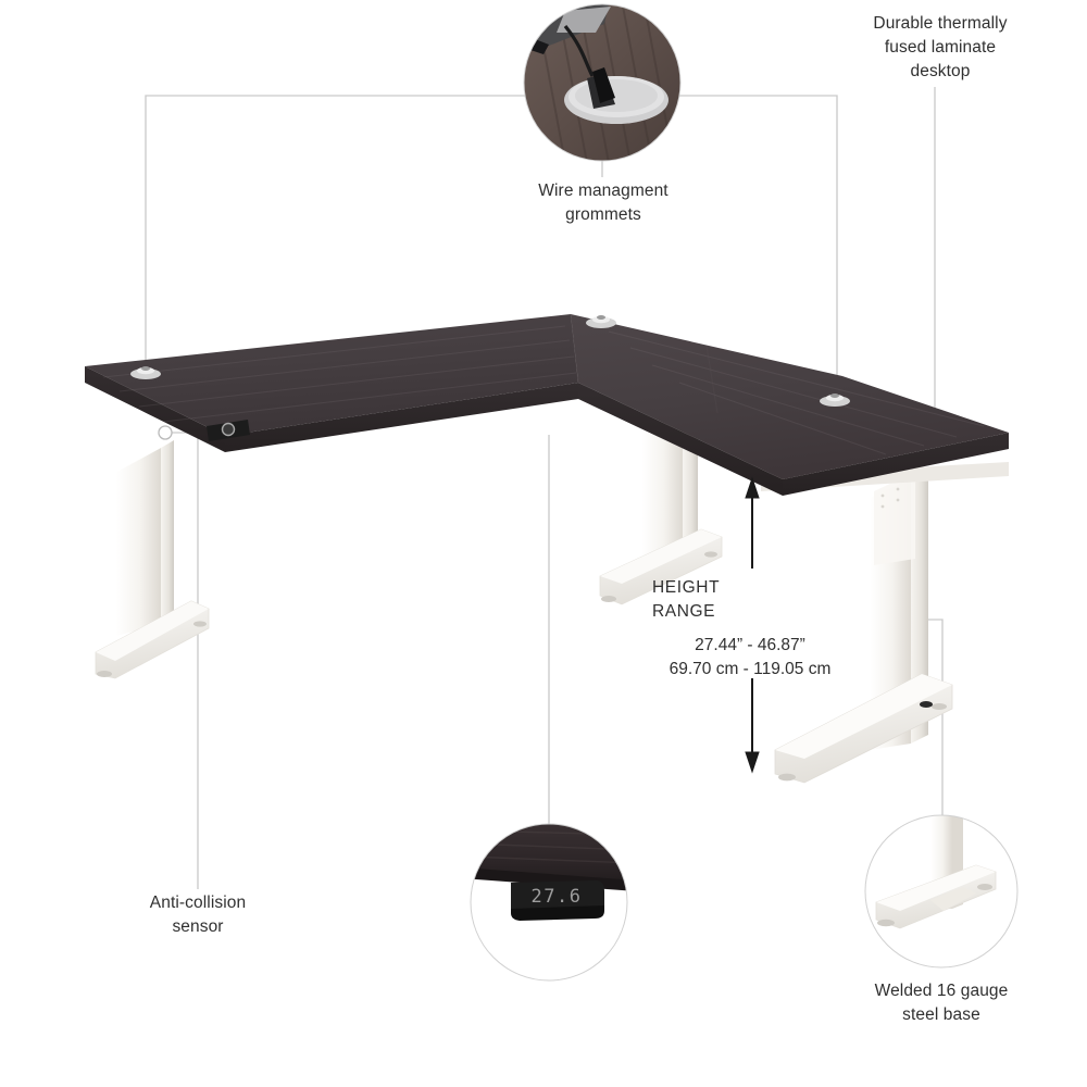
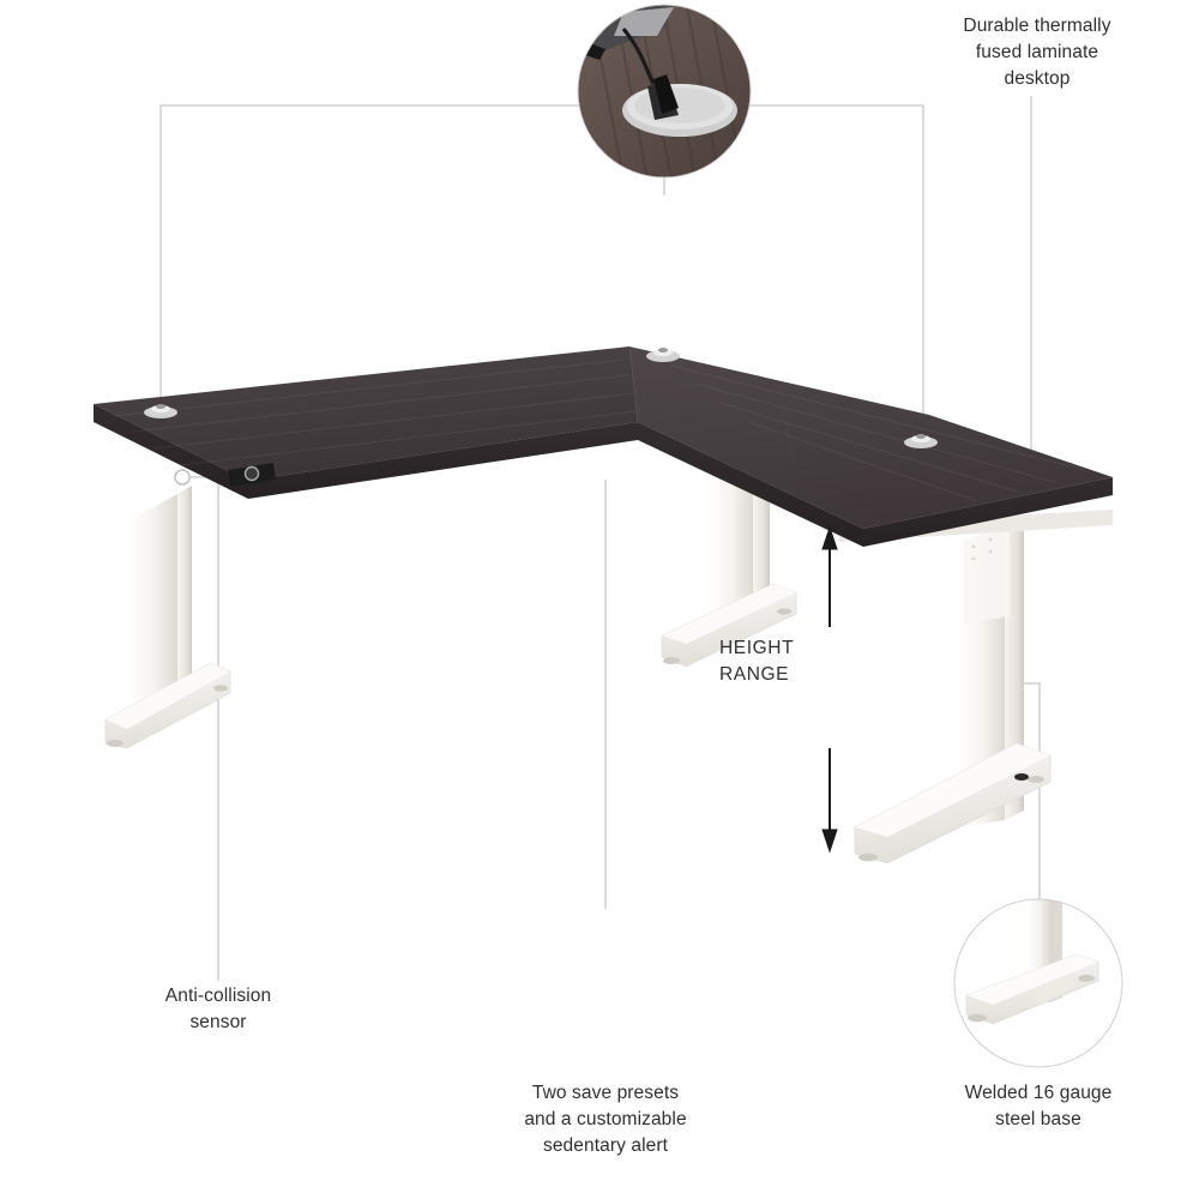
- 27.6
- Wire managment
- grommets
  Durable thermally
  fused laminate
  desktop
  Anti-collision
  sensor
+ Two save presets
+ and a customizable
+ sedentary alert
  Welded 16 gauge
  steel base
  HEIGHT
  RANGE
- 27.44” - 46.87”
- 69.70 cm - 119.05 cm
